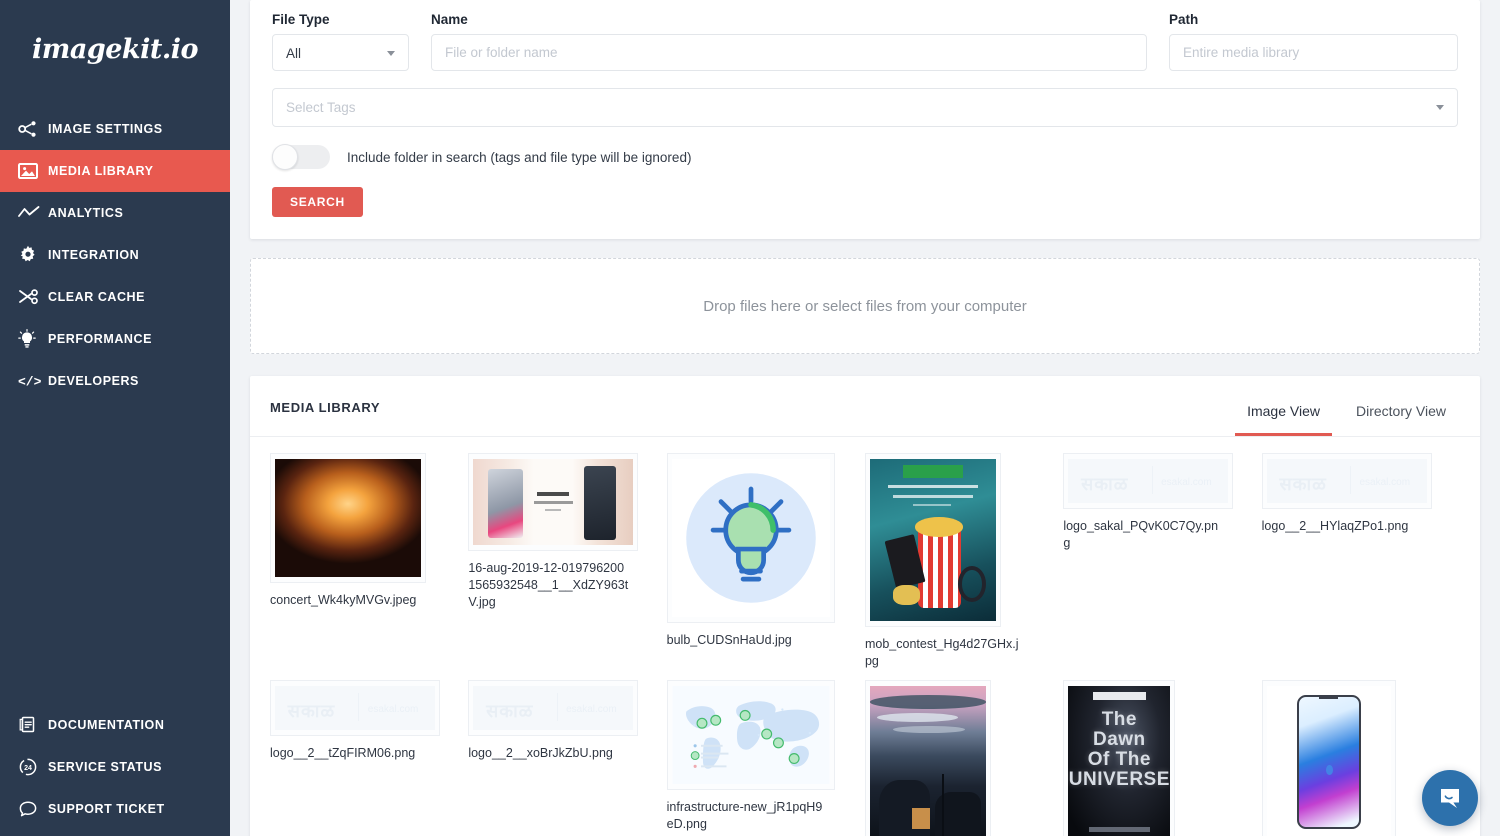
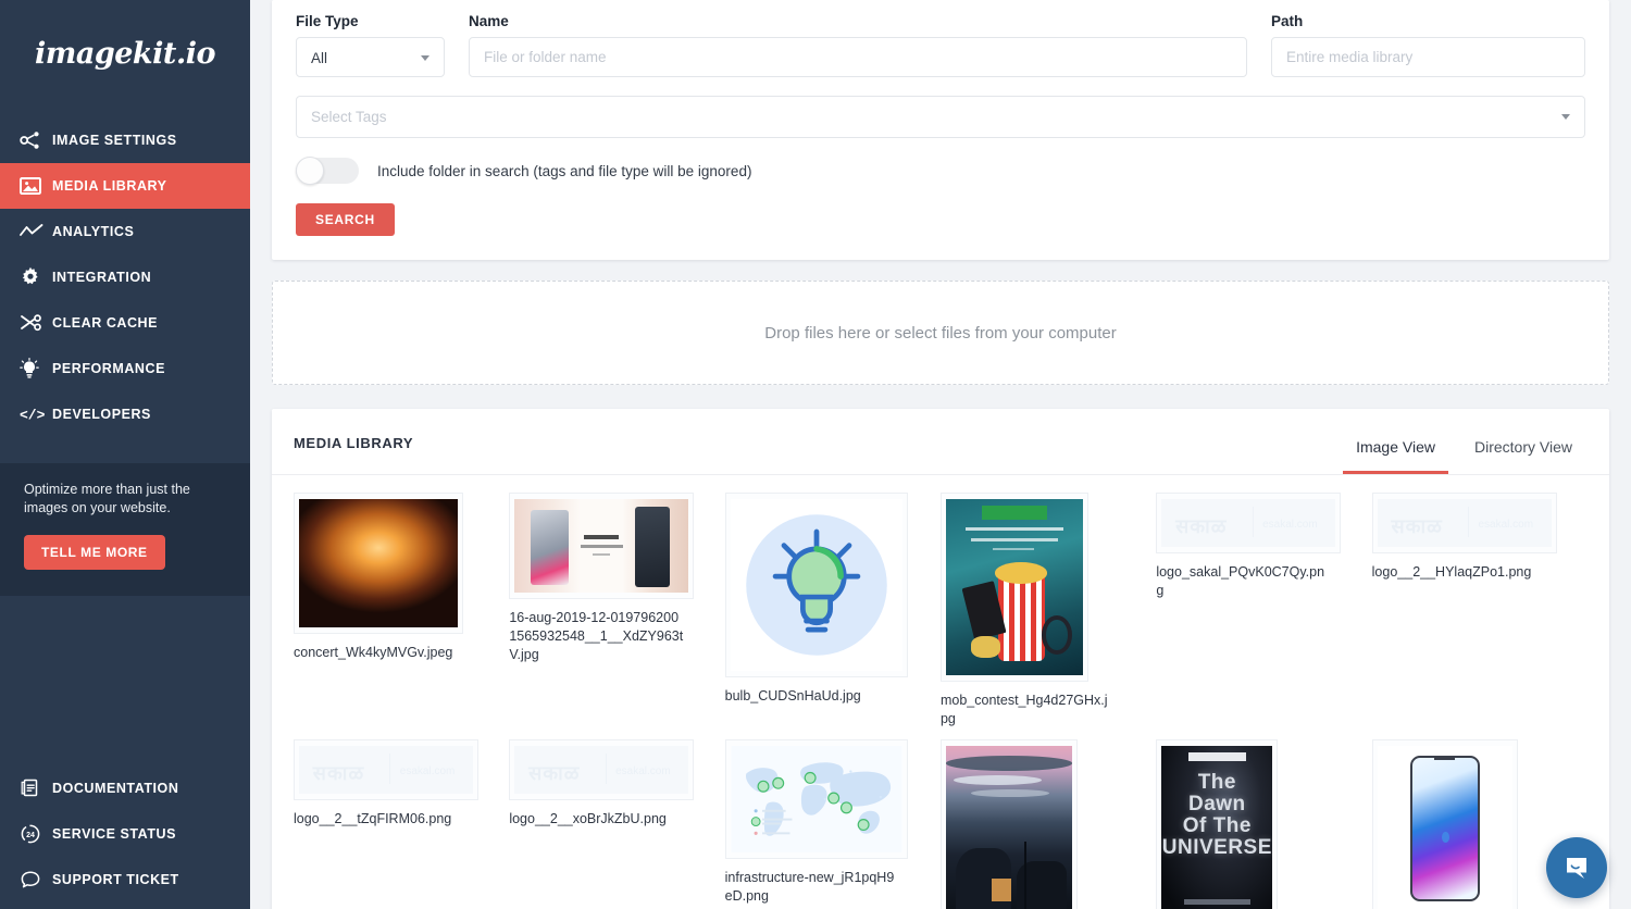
  imagekit.io
  IMAGE SETTINGS
  MEDIA LIBRARY
  ANALYTICS
  INTEGRATION
  CLEAR CACHE
  PERFORMANCE
  </>
  DEVELOPERS
+ Optimize more than just the images on your website.
+ TELL ME MORE
  DOCUMENTATION
  SERVICE STATUS
  SUPPORT TICKET
  File Type
  All
  Name
  File or folder name
  Path
  Entire media library
  Select Tags
  Include folder in search (tags and file type will be ignored)
  SEARCH
  Drop files here or select files from your computer
  MEDIA LIBRARY
  Image View
  Directory View
  concert_Wk4kyMVGv.jpeg
  16-aug-2019-12-0197962001565932548__1__XdZY963tV.jpg
  bulb_CUDSnHaUd.jpg
  mob_contest_Hg4d27GHx.jpg
  logo_sakal_PQvK0C7Qy.png
  logo__2__HYlaqZPo1.png
  logo__2__tZqFIRM06.png
  logo__2__xoBrJkZbU.png
  infrastructure-new_jR1pqH9eD.png
  The
  Dawn
  Of The
  UNIVERSE
